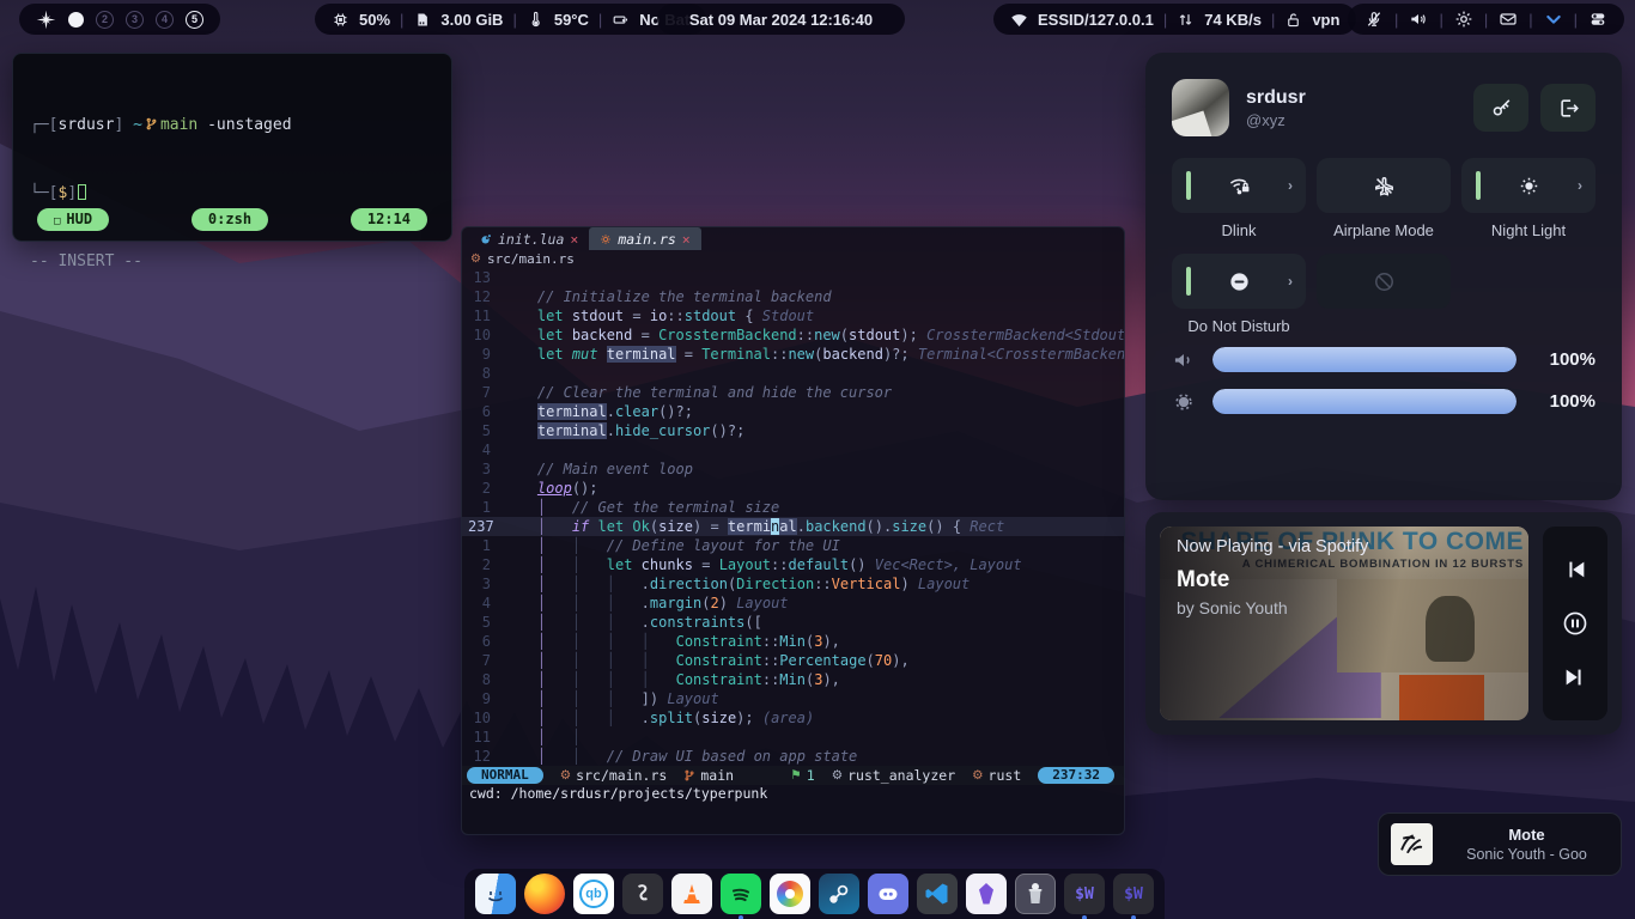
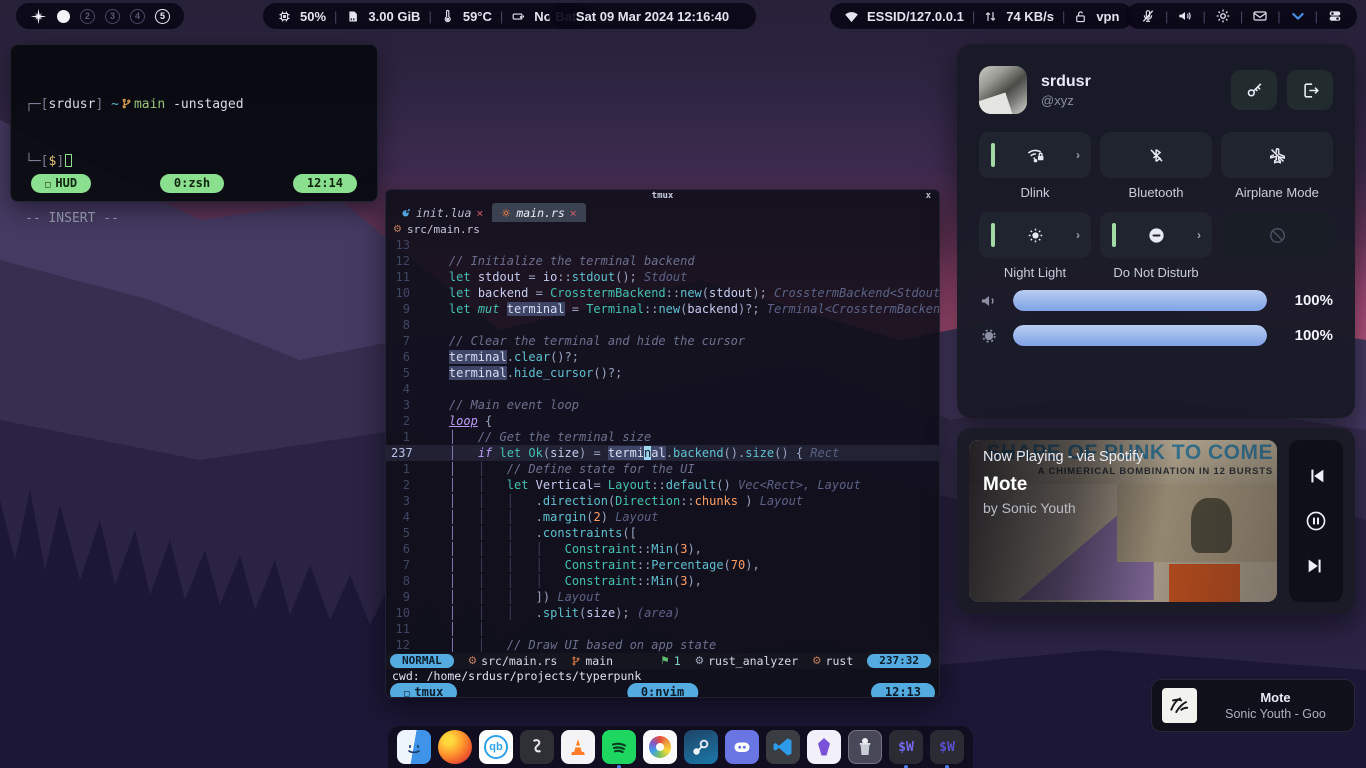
  2
  3
  4
  5
  50%
  |
  3.00 GiB
  |
  59°C
  |
  Sat 09 Mar 2024 12:16:40
  ESSID/127.0.0.1
  |
  74 KB/s
  |
  vpn
  |
  |
  |
  |
  |
  ┌─[srdusr] ~ main -unstaged
  └─[$]
  -- INSERT --
  □ HUD
  0:zsh
  12:14
+ tmux
+ x
  init.lua
  ×
  main.rs
  ×
  ⚙
  src/main.rs
  13
  12
  // Initialize the terminal backend
  11
- let stdout = io::stdout { Stdout
+ let stdout = io::stdout(); Stdout
  10
  let backend = CrosstermBackend::new(stdout); CrosstermBackend<Stdout
  9
  let mut terminal = Terminal::new(backend)?; Terminal<CrosstermBacken
  8
  7
  // Clear the terminal and hide the cursor
  6
  terminal.clear()?;
  5
  terminal.hide_cursor()?;
  4
  3
  // Main event loop
  2
- loop();
+ loop {
  1
  │ // Get the terminal size
  237
  │ if let Ok(size) = terminal.backend().size() { Rect
  1
- │ │ // Define layout for the UI
+ │ │ // Define state for the UI
  2
- │ │ let chunks = Layout::default() Vec<Rect>, Layout
+ │ │ let Vertical= Layout::default() Vec<Rect>, Layout
  3
- │ │ │ .direction(Direction::Vertical) Layout
+ │ │ │ .direction(Direction::chunks ) Layout
  4
  │ │ │ .margin(2) Layout
  5
  │ │ │ .constraints([
  6
  │ │ │ │ Constraint::Min(3),
  7
  │ │ │ │ Constraint::Percentage(70),
  8
  │ │ │ │ Constraint::Min(3),
  9
  │ │ │ ]) Layout
  10
  │ │ │ .split(size); (area)
  11
  │ │
  12
  │ │ // Draw UI based on app state
  NORMAL
  ⚙
  src/main.rs
  main
  ⚑
  1
  ⚙
  rust_analyzer
  ⚙
  rust
  237:32
  cwd: /home/srdusr/projects/typerpunk
+ □ tmux
+ 0:nvim
+ 12:13
  srdusr
  @xyz
  ›
  Dlink
+ Bluetooth
  Airplane Mode
  ›
  Night Light
  ›
  Do Not Disturb
  100%
  100%
  Now Playing - via Spotify
  Mote
  by Sonic Youth
  Mote
  Sonic Youth - Goo
  qb
  $W
  $W
